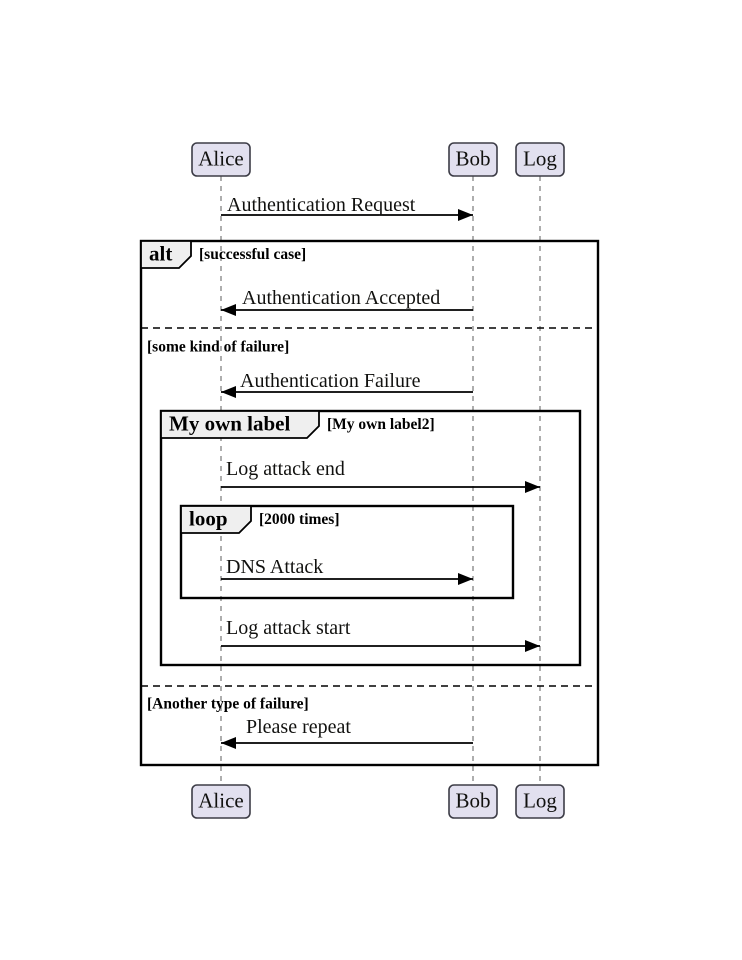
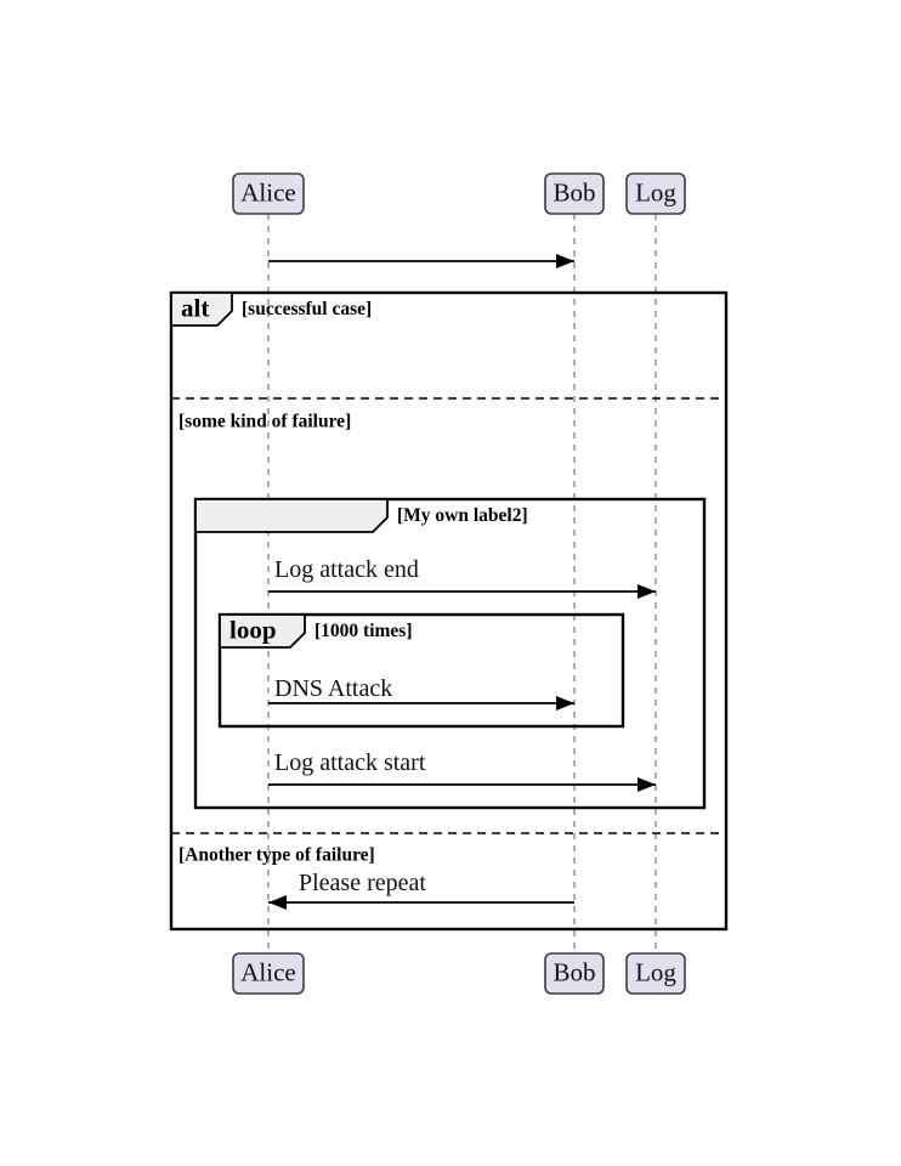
  [some kind of failure]
  [Another type of failure]
  alt
  [successful case]
- My own label
  [My own label2]
  loop
- [2000 times]
+ [1000 times]
- Authentication Request
- Authentication Accepted
- Authentication Failure
  Log attack end
  DNS Attack
  Log attack start
  Please repeat
  Alice
  Alice
  Bob
  Bob
  Log
  Log
